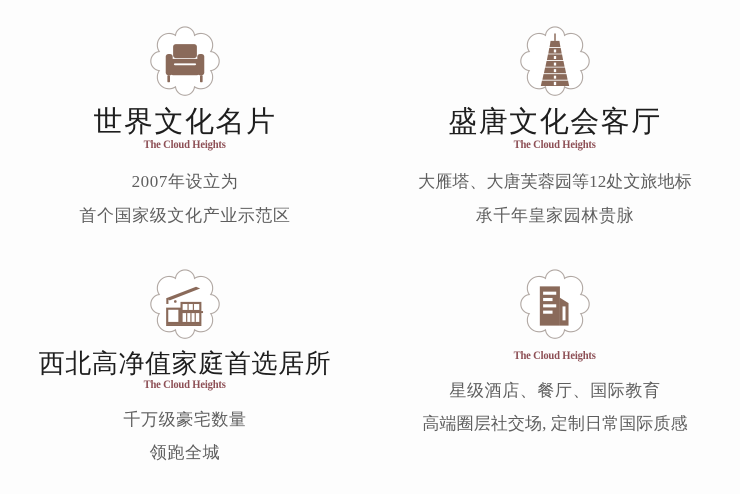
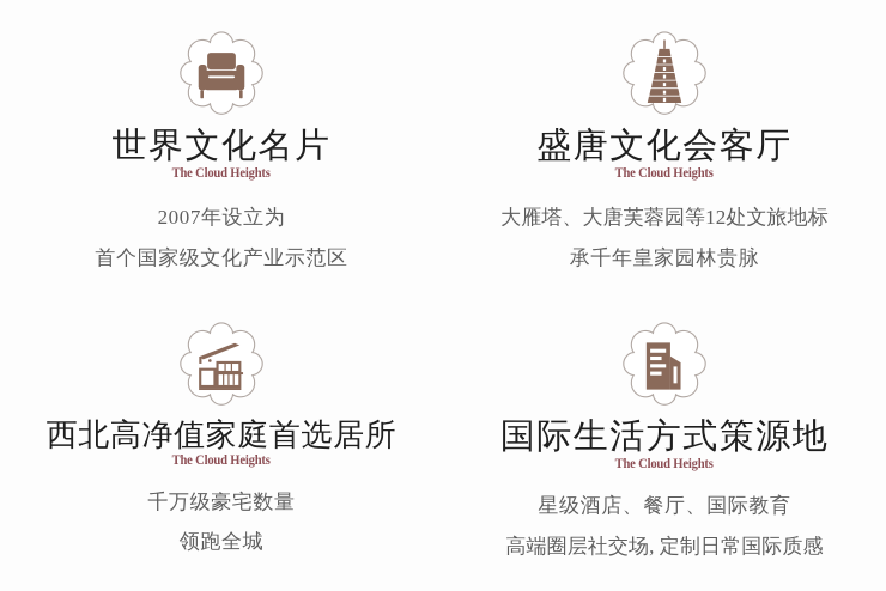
  世界文化名片
  The Cloud Heights
  2007年设立为
  首个国家级文化产业示范区
  盛唐文化会客厅
  The Cloud Heights
  大雁塔、大唐芙蓉园等12处文旅地标
  承千年皇家园林贵脉
  西北高净值家庭首选居所
  The Cloud Heights
  千万级豪宅数量
  领跑全城
+ 国际生活方式策源地
  The Cloud Heights
  星级酒店、餐厅、国际教育
  高端圈层社交场, 定制日常国际质感
